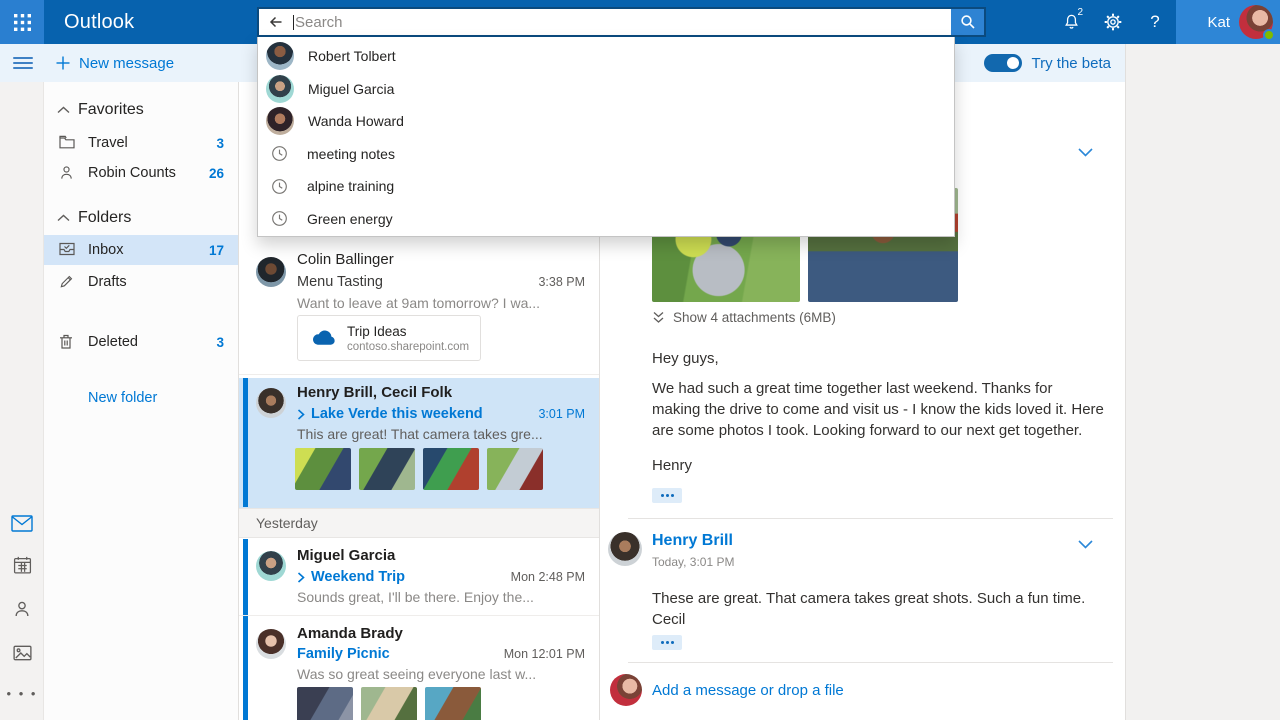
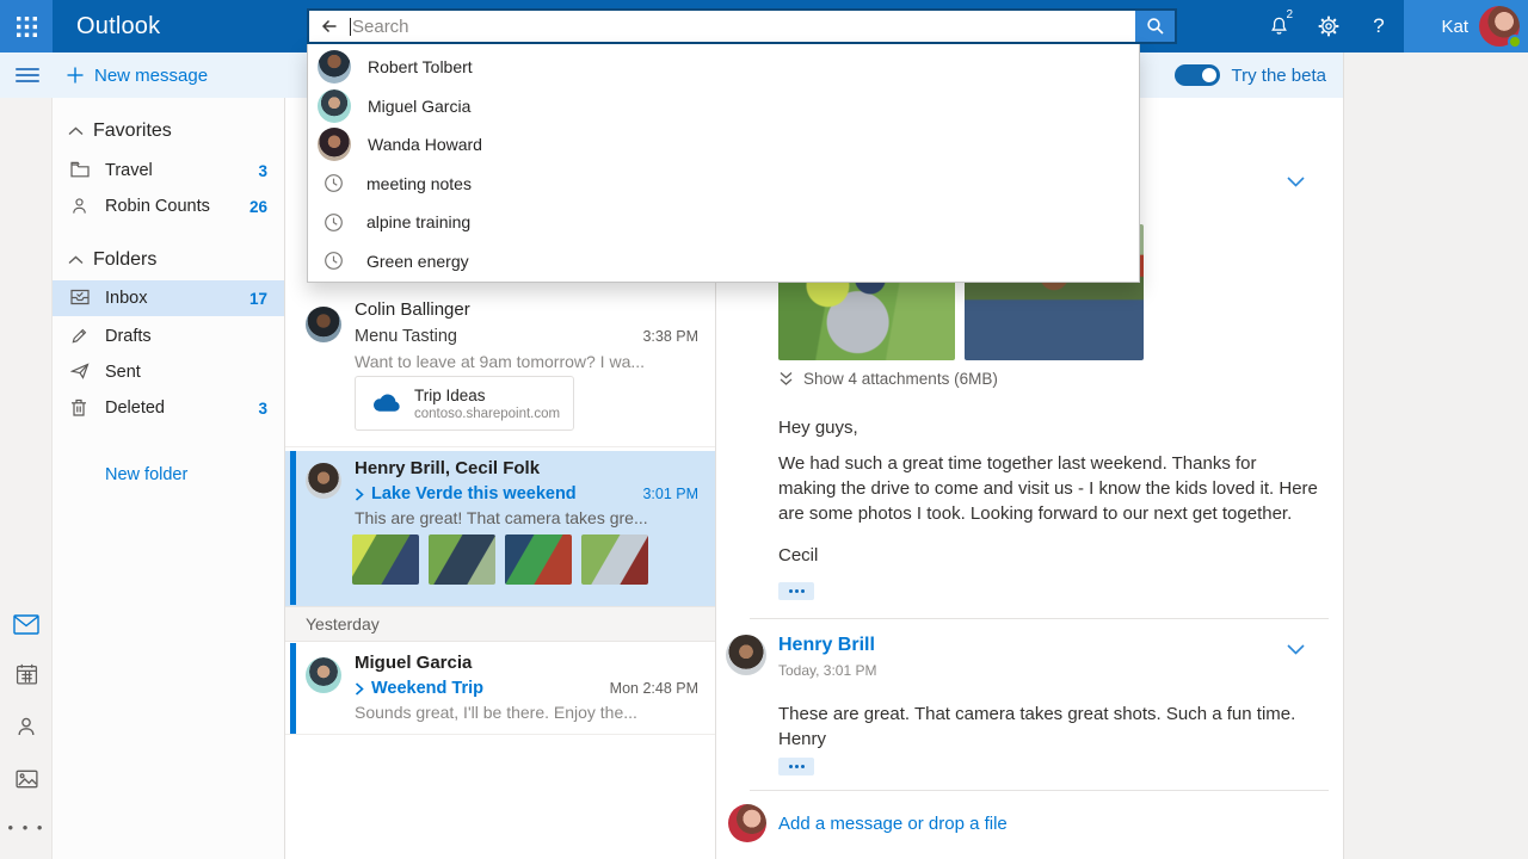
  Outlook
  2
  ?
  Kat
  Search
  New message
  Try the beta
  • • •
  Favorites
  Travel
  3
  Robin Counts
  26
  Folders
  Inbox
  17
  Drafts
+ Sent
  Deleted
  3
  New folder
  Colin Ballinger
  Menu Tasting
  3:38 PM
  Want to leave at 9am tomorrow? I wa...
  Trip Ideas
  contoso.sharepoint.com
  Henry Brill, Cecil Folk
  Lake Verde this weekend
  3:01 PM
  This are great! That camera takes gre...
  Yesterday
  Miguel Garcia
  Weekend Trip
  Mon 2:48 PM
  Sounds great, I'll be there. Enjoy the...
- Amanda Brady
- Family Picnic
- Mon 12:01 PM
- Was so great seeing everyone last w...
  Show 4 attachments (6MB)
  Hey guys,
  We had such a great time together last weekend. Thanks for making the drive to come and visit us - I know the kids loved it. Here are some photos I took. Looking forward to our next get together.
- Henry
+ Cecil
  Henry Brill
  Today, 3:01 PM
  These are great. That camera takes great shots. Such a fun time.
- Cecil
+ Henry
  Add a message or drop a file
  Robert Tolbert
  Miguel Garcia
  Wanda Howard
  meeting notes
  alpine training
  Green energy
